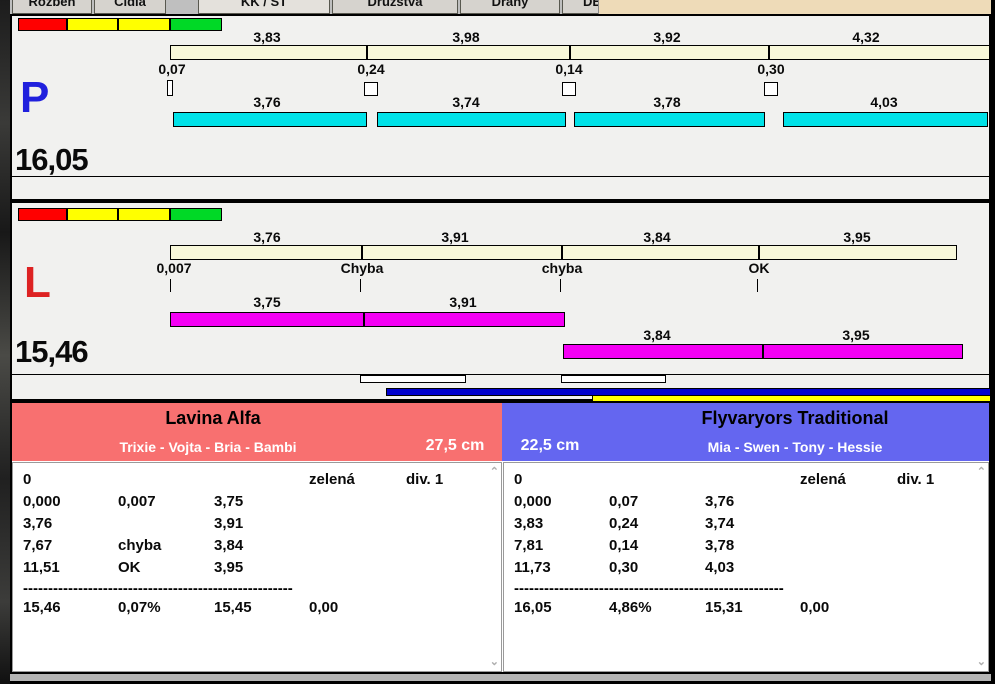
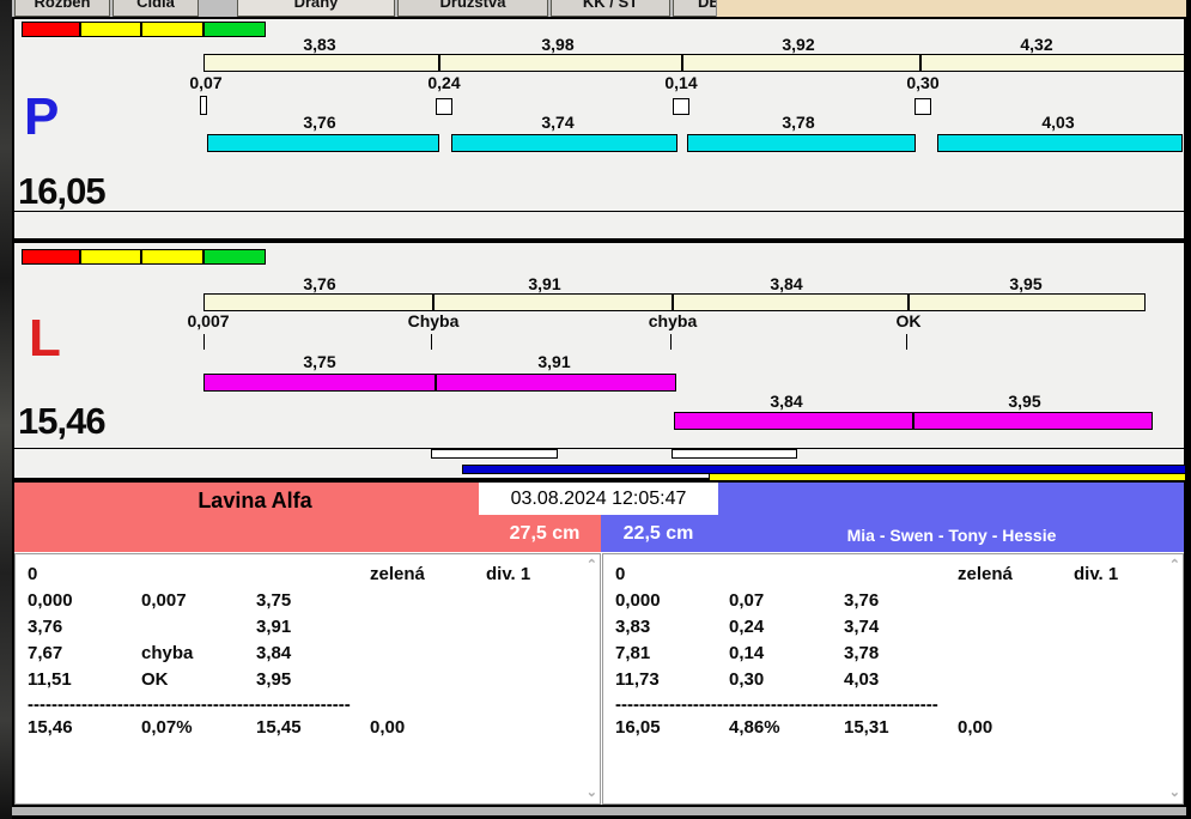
  Rozběh
  Čidla
- KK / ST
+ Dráhy
  Družstva
- Dráhy
+ KK / ST
  DE
  3,83
  3,98
  3,92
  4,32
  0,07
  0,24
  0,14
  0,30
  3,76
  3,74
  3,78
  4,03
  P
  16,05
  3,76
  3,91
  3,84
  3,95
  0,007
  Chyba
  chyba
  OK
  3,75
  3,91
  3,84
  3,95
  L
  15,46
  Lavina Alfa
- Trixie - Vojta - Bria - Bambi
  27,5 cm
  22,5 cm
- Flyvaryors Traditional
  Mia - Swen - Tony - Hessie
+ 03.08.2024 12:05:47
  0
  zelená
  div. 1
  0,000
  0,007
  3,75
  3,76
  3,91
  7,67
  chyba
  3,84
  11,51
  OK
  3,95
  ------------------------------------------------------
  15,46
  0,07%
  15,45
  0,00
  ⌃
  ⌄
  0
  zelená
  div. 1
  0,000
  0,07
  3,76
  3,83
  0,24
  3,74
  7,81
  0,14
  3,78
  11,73
  0,30
  4,03
  ------------------------------------------------------
  16,05
  4,86%
  15,31
  0,00
  ⌃
  ⌄
